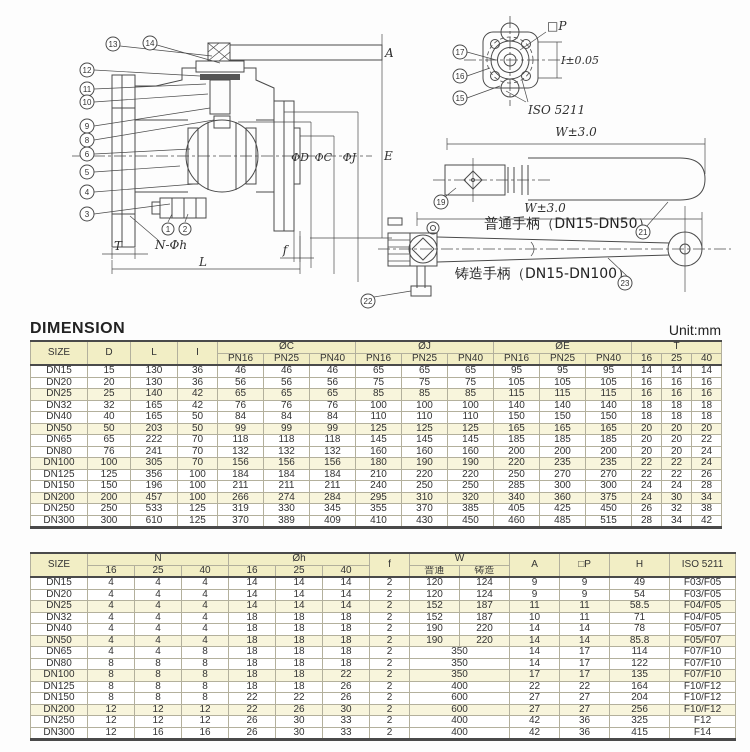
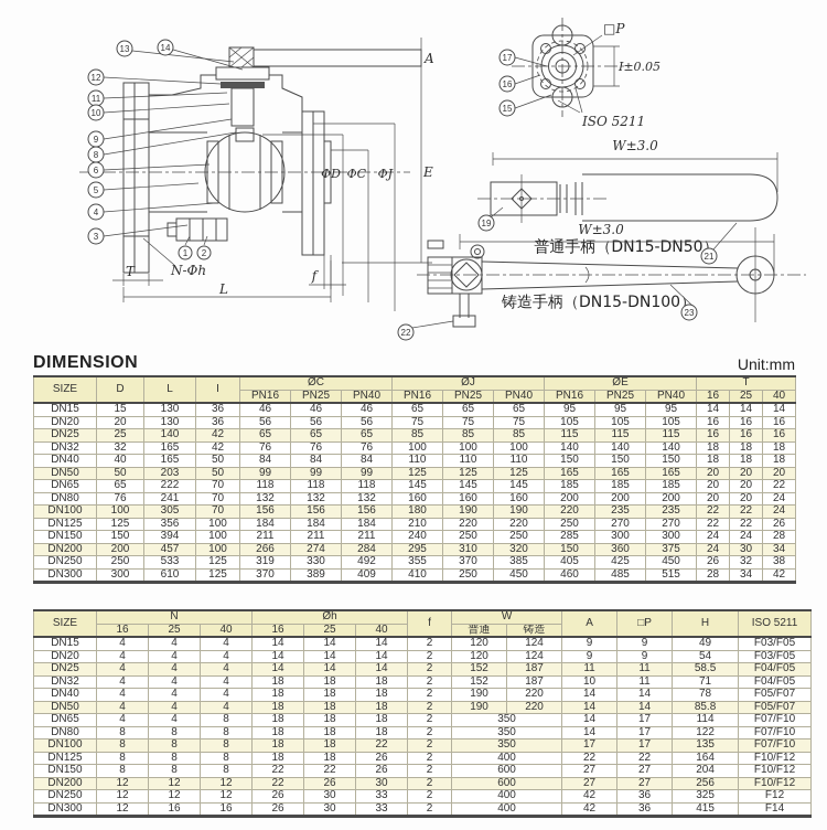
  A
  E
  ΦD
  ΦC
  ΦJ
  T
  L
  f
  N-Φh
  13
  14
  12
  11
  10
  9
  8
  6
  5
  4
  3
  1
  2
  □P
  I±0.05
  ISO 5211
  17
  16
  15
  W±3.0
  普通手柄（DN15-DN50）
  19
  21
  W±3.0
  铸造手柄（DN15-DN100）
  22
  23
  DIMENSION
  Unit:mm
  SIZE	D	L	I	ØC	ØJ	ØE	T
  PN16	PN25	PN40	PN16	PN25	PN40	PN16	PN25	PN40	16	25	40
  DN15	15	130	36	46	46	46	65	65	65	95	95	95	14	14	14
  DN20	20	130	36	56	56	56	75	75	75	105	105	105	16	16	16
  DN25	25	140	42	65	65	65	85	85	85	115	115	115	16	16	16
  DN32	32	165	42	76	76	76	100	100	100	140	140	140	18	18	18
  DN40	40	165	50	84	84	84	110	110	110	150	150	150	18	18	18
  DN50	50	203	50	99	99	99	125	125	125	165	165	165	20	20	20
  DN65	65	222	70	118	118	118	145	145	145	185	185	185	20	20	22
  DN80	76	241	70	132	132	132	160	160	160	200	200	200	20	20	24
  DN100	100	305	70	156	156	156	180	190	190	220	235	235	22	22	24
  DN125	125	356	100	184	184	184	210	220	220	250	270	270	22	22	26
- DN150	150	196	100	211	211	211	240	250	250	285	300	300	24	24	28
+ DN150	150	394	100	211	211	211	240	250	250	285	300	300	24	24	28
- DN200	200	457	100	266	274	284	295	310	320	340	360	375	24	30	34
+ DN200	200	457	100	266	274	284	295	310	320	150	360	375	24	30	34
- DN250	250	533	125	319	330	345	355	370	385	405	425	450	26	32	38
+ DN250	250	533	125	319	330	492	355	370	385	405	425	450	26	32	38
- DN300	300	610	125	370	389	409	410	430	450	460	485	515	28	34	42
+ DN300	300	610	125	370	389	409	410	250	450	460	485	515	28	34	42
  SIZE	N	Øh	f	W	A	□P	H	ISO 5211
  16	25	40	16	25	40	普通	铸造
  DN15	4	4	4	14	14	14	2	120	124	9	9	49	F03/F05
  DN20	4	4	4	14	14	14	2	120	124	9	9	54	F03/F05
  DN25	4	4	4	14	14	14	2	152	187	11	11	58.5	F04/F05
  DN32	4	4	4	18	18	18	2	152	187	10	11	71	F04/F05
  DN40	4	4	4	18	18	18	2	190	220	14	14	78	F05/F07
  DN50	4	4	4	18	18	18	2	190	220	14	14	85.8	F05/F07
  DN65	4	4	8	18	18	18	2	350	14	17	114	F07/F10
  DN80	8	8	8	18	18	18	2	350	14	17	122	F07/F10
  DN100	8	8	8	18	18	22	2	350	17	17	135	F07/F10
  DN125	8	8	8	18	18	26	2	400	22	22	164	F10/F12
  DN150	8	8	8	22	22	26	2	600	27	27	204	F10/F12
  DN200	12	12	12	22	26	30	2	600	27	27	256	F10/F12
  DN250	12	12	12	26	30	33	2	400	42	36	325	F12
  DN300	12	16	16	26	30	33	2	400	42	36	415	F14
